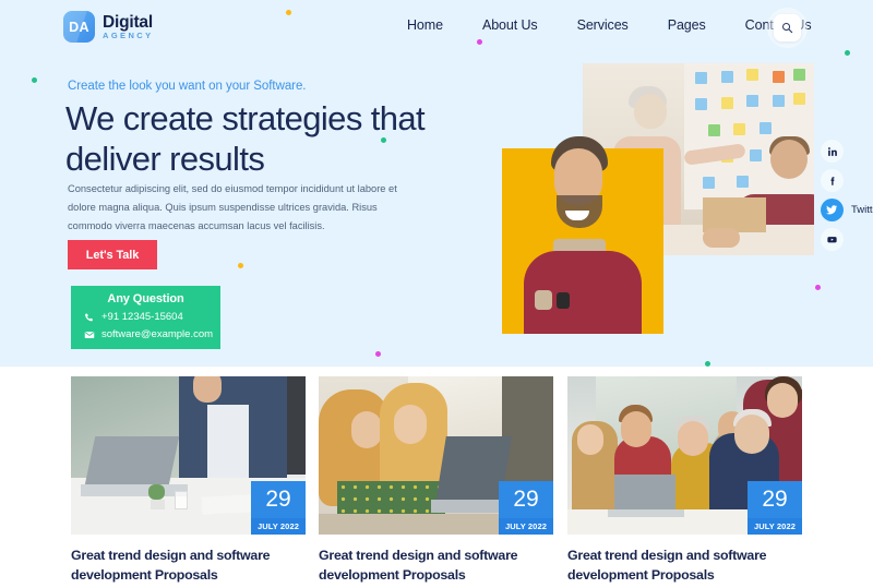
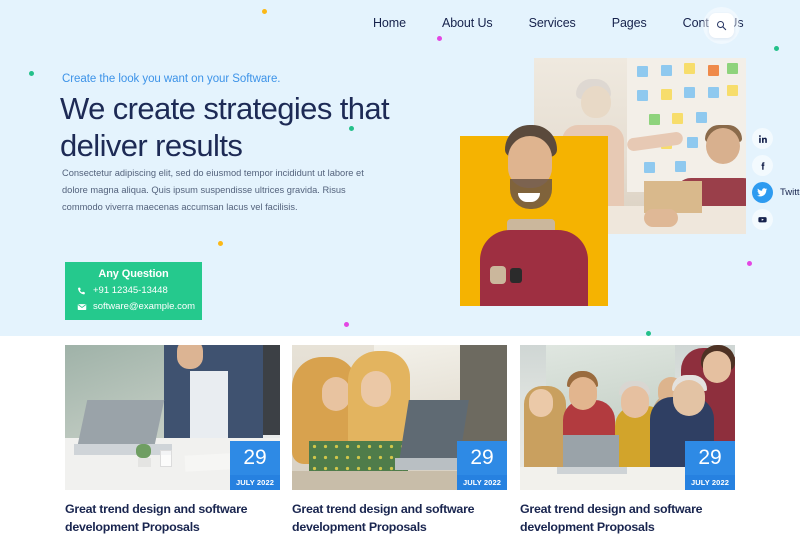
- DA
- Digital
- AGENCY
  Home
  About Us
  Services
  Pages
  Create the look you want on your Software.
  We create strategies that deliver results
  Consectetur adipiscing elit, sed do eiusmod tempor incididunt ut labore et dolore magna aliqua. Quis ipsum suspendisse ultrices gravida. Risus commodo viverra maecenas accumsan lacus vel facilisis.
- Let's Talk
  Any Question
- +91 12345-15604
+ +91 12345-13448
  software@example.com
  Twitt
  29
  JULY 2022
  Great trend design and software development Proposals
  29
  JULY 2022
  Great trend design and software development Proposals
  29
  JULY 2022
  Great trend design and software development Proposals
